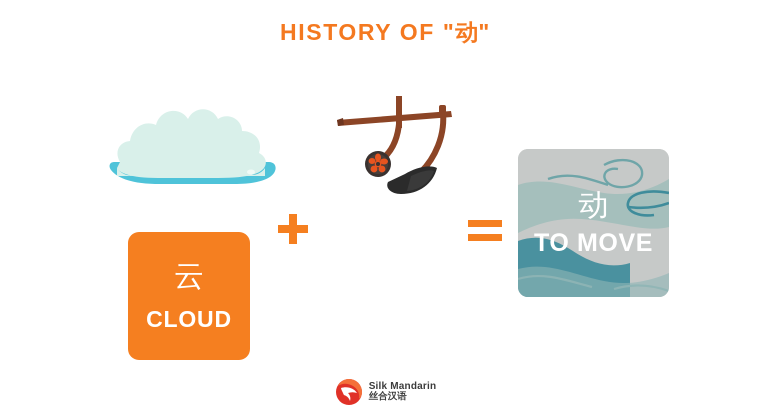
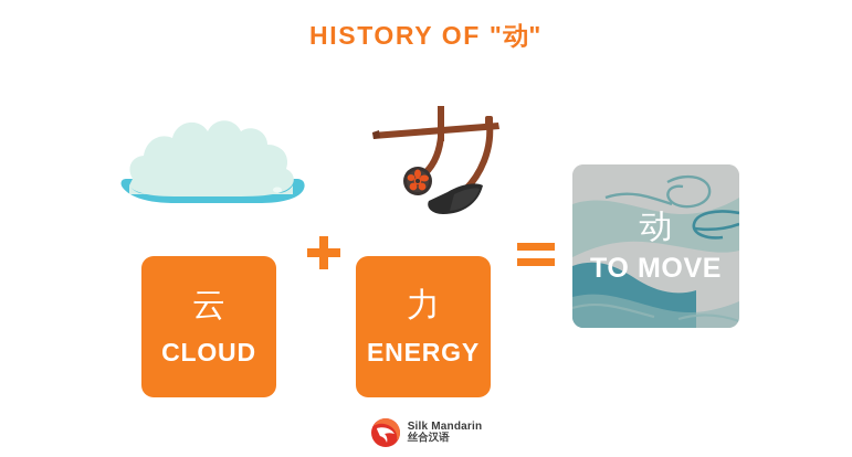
  HISTORY OF "动"
  云
  CLOUD
+ 力
+ ENERGY
  动
  TO MOVE
  Silk Mandarin
  丝合汉语
